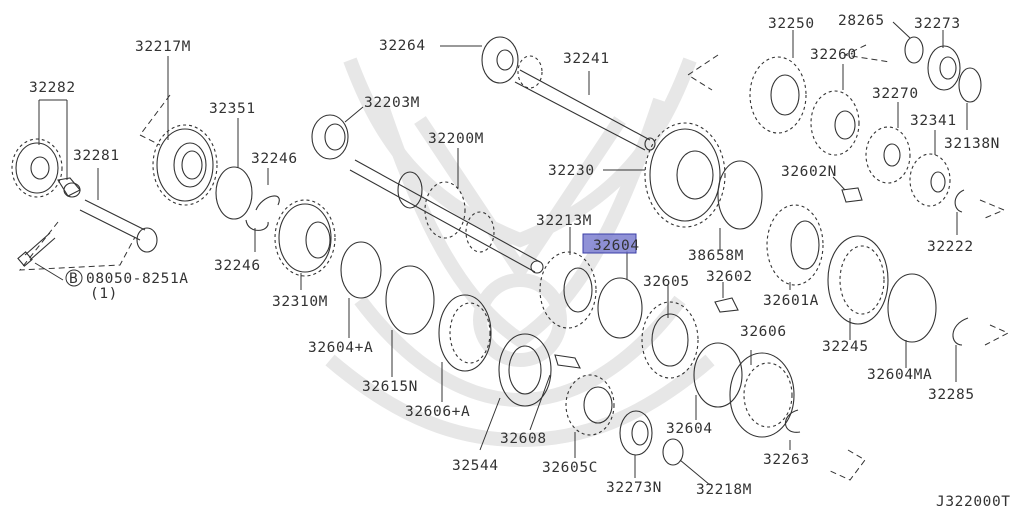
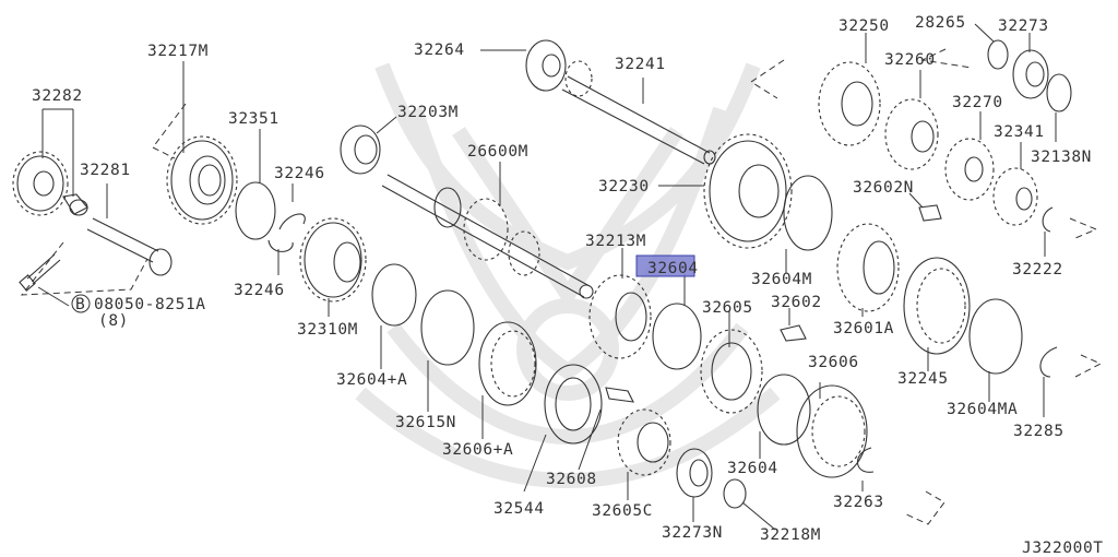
  32217M
  32282
  32281
  32351
  32246
  32246
  32203M
  32264
  32241
- 32200M
+ 26600M
  32230
  32213M
  32604
  32310M
  32604+A
  32615N
  32606+A
  32544
  32608
  32605C
  32273N
  32218M
  32605
  32604
  32606
  32263
  32602
  32601A
- 38658M
+ 32604M
  32602N
  32245
  32604MA
  32285
  32250
  28265
  32273
  32260
  32270
  32341
  32138N
  32222
  B
  08050-8251A
- (1)
+ (8)
  J322000T
